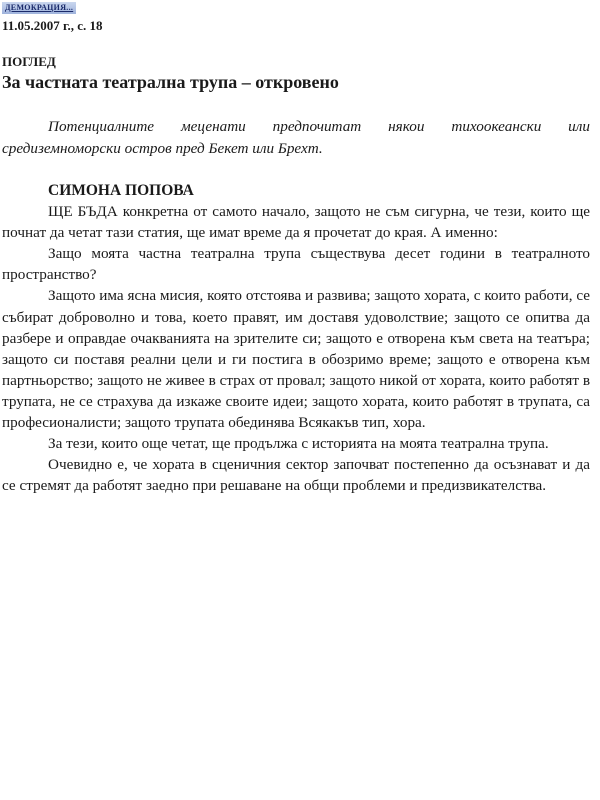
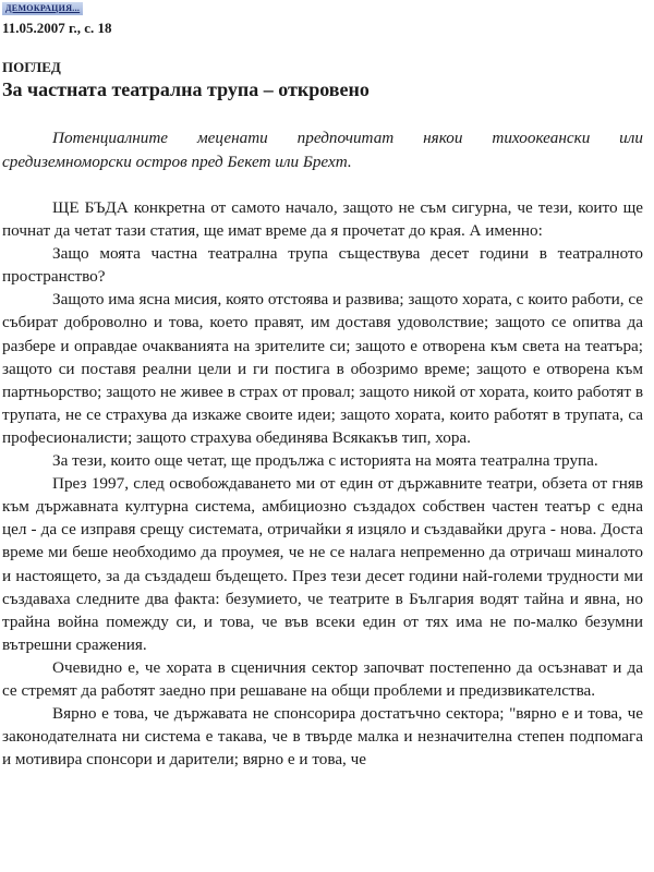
  ДЕМОКРАЦИЯ...
  11.05.2007 г., с. 18
  ПОГЛЕД
  За частната театрална трупа – откровено
  Потенциалните меценати предпочитат някои тихоокеански или средиземноморски остров пред Бекет или Брехт.
- СИМОНА ПОПОВА
  ЩЕ БЪДА конкретна от самото начало, защото не съм сигурна, че тези, които ще почнат да четат тази статия, ще имат време да я прочетат до края. А именно:
  Защо моята частна театрална трупа съществува десет години в театралното пространство?
- Защото има ясна мисия, която отстоява и развива; защото хората, с които работи, се събират доброволно и това, което правят, им доставя удоволствие; защото се опитва да разбере и оправдае очакванията на зрителите си; защото е отворена към света на театъра; защото си поставя реални цели и ги постига в обозримо време; защото е отворена към партньорство; защото не живее в страх от провал; защото никой от хората, които работят в трупата, не се страхува да изкаже своите идеи; защото хората, които работят в трупата, са професионалисти; защото трупата обединява Всякакъв тип, хора.
+ Защото има ясна мисия, която отстоява и развива; защото хората, с които работи, се събират доброволно и това, което правят, им доставя удоволствие; защото се опитва да разбере и оправдае очакванията на зрителите си; защото е отворена към света на театъра; защото си поставя реални цели и ги постига в обозримо време; защото е отворена към партньорство; защото не живее в страх от провал; защото никой от хората, които работят в трупата, не се страхува да изкаже своите идеи; защото хората, които работят в трупата, са професионалисти; защото страхува обединява Всякакъв тип, хора.
  За тези, които още четат, ще продължа с историята на моята театрална трупа.
+ През 1997, след освобождаването ми от един от държавните театри, обзета от гняв към държавната културна система, амбициозно създадох собствен частен театър с една цел - да се изправя срещу системата, отричайки я изцяло и създавайки друга - нова. Доста време ми беше необходимо да проумея, че не се налага непременно да отричаш миналото и настоящето, за да създадеш бъдещето. През тези десет години най-големи трудности ми създаваха следните два факта: безумието, че театрите в България водят тайна и явна, но трайна война помежду си, и това, че във всеки един от тях има не по-малко безумни вътрешни сражения.
  Очевидно е, че хората в сценичния сектор започват постепенно да осъзнават и да се стремят да работят заедно при решаване на общи проблеми и предизвикателства.
+ Вярно е това, че държавата не спонсорира достатъчно сектора; "вярно е и това, че законодателната ни система е такава, че в твърде малка и незначителна степен подпомага и мотивира спонсори и дарители; вярно е и това, че
